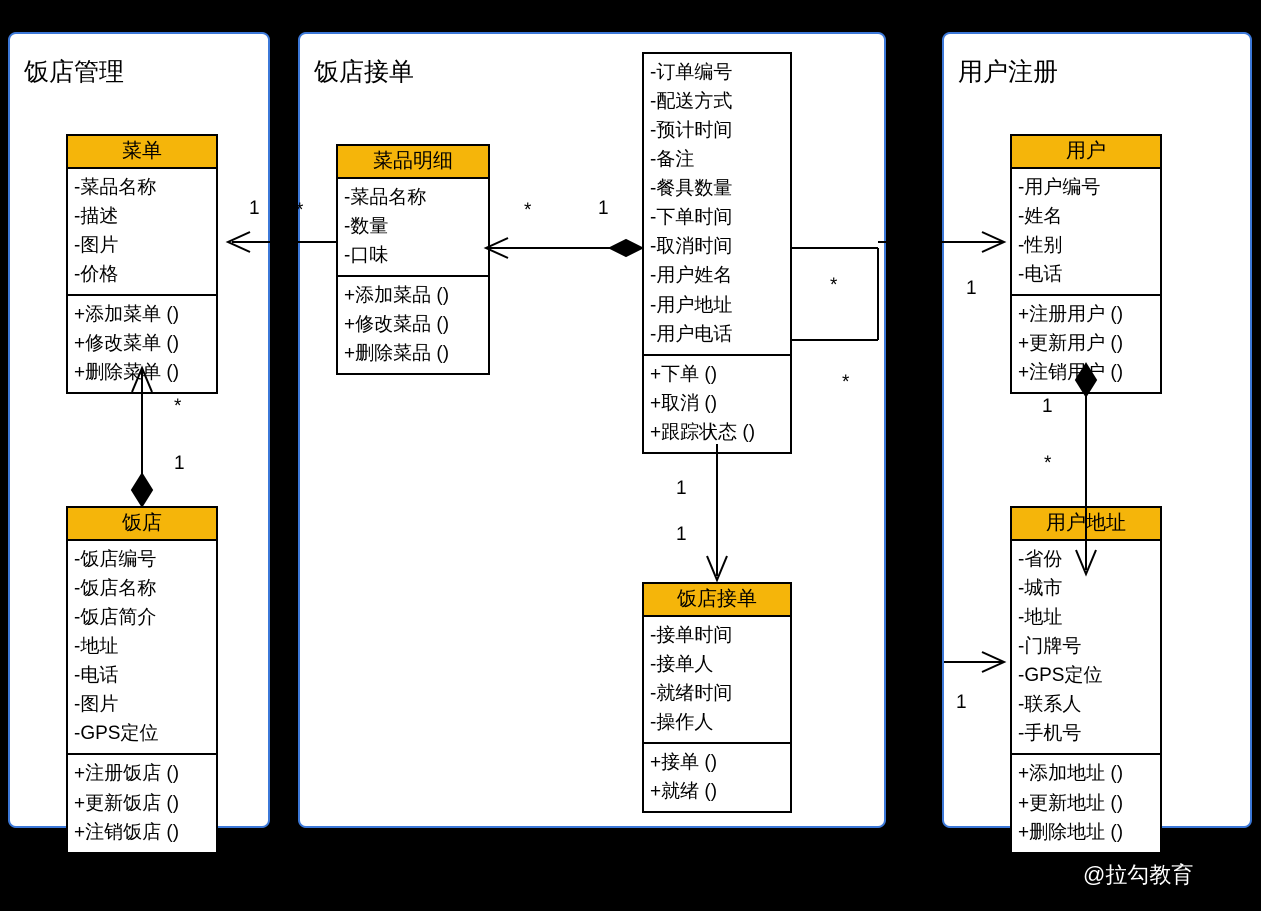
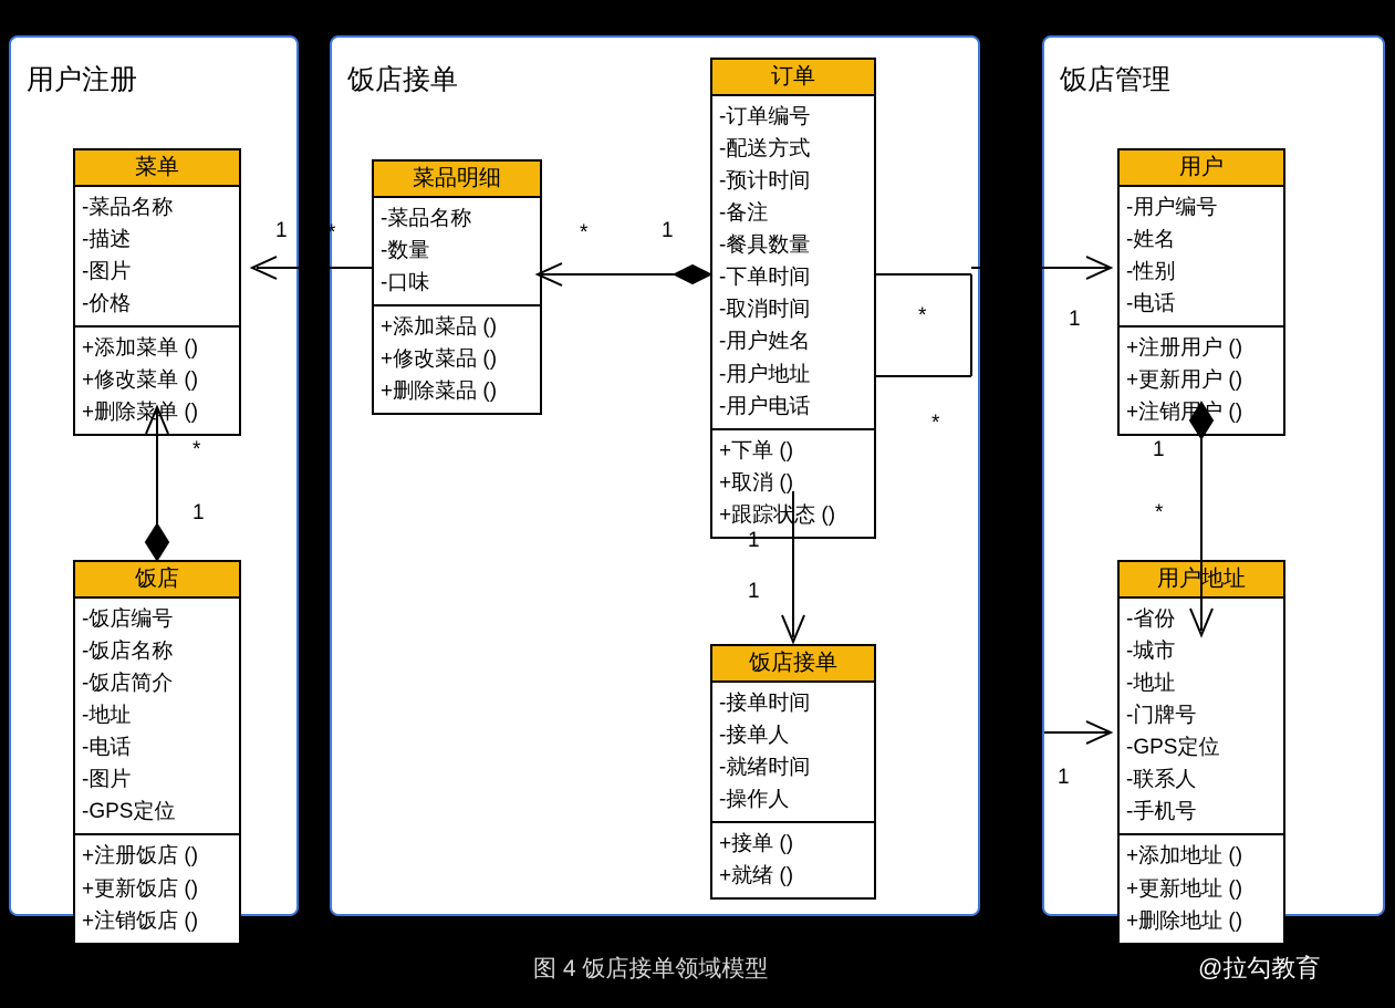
- 饭店管理
+ 用户注册
  饭店接单
- 用户注册
+ 饭店管理
  菜单
  -菜品名称
  -描述
  -图片
  -价格
  +添加菜单 ()
  +修改菜单 ()
  +删除菜单 ()
  菜品明细
  -菜品名称
  -数量
  -口味
  +添加菜品 ()
  +修改菜品 ()
  +删除菜品 ()
+ 订单
  -订单编号
  -配送方式
  -预计时间
  -备注
  -餐具数量
  -下单时间
  -取消时间
  -用户姓名
  -用户地址
  -用户电话
  +下单 ()
  +取消 ()
  +跟踪状态 ()
  饭店
  -饭店编号
  -饭店名称
  -饭店简介
  -地址
  -电话
  -图片
  -GPS定位
  +注册饭店 ()
  +更新饭店 ()
  +注销饭店 ()
  饭店接单
  -接单时间
  -接单人
  -就绪时间
  -操作人
  +接单 ()
  +就绪 ()
  用户
  -用户编号
  -姓名
  -性别
  -电话
  +注册用户 ()
  +更新用户 ()
  +注销用户 ()
  用户地址
  -省份
  -城市
  -地址
  -门牌号
  -GPS定位
  -联系人
  -手机号
  +添加地址 ()
  +更新地址 ()
  +删除地址 ()
  1
  *
  *
  1
  *
  1
  *
  1
  *
  1
  1
  1
  *
  1
+ 图 4 饭店接单领域模型
  @拉勾教育
